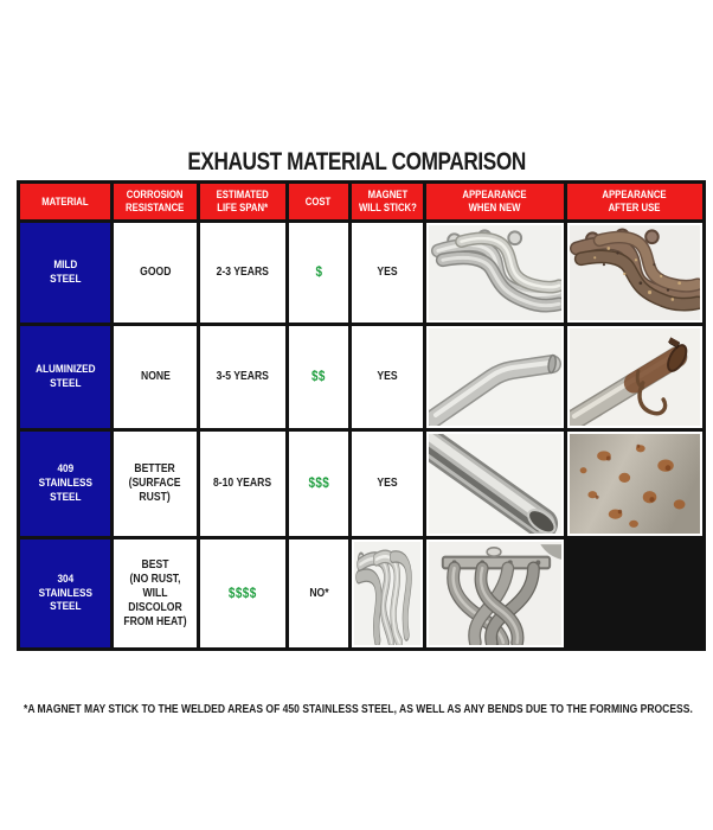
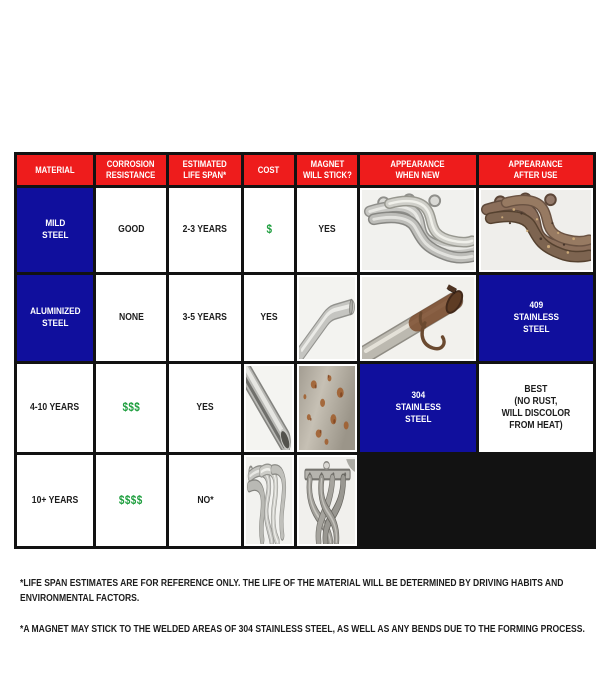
- EXHAUST MATERIAL COMPARISON
  MATERIAL
  CORROSION
  RESISTANCE
  ESTIMATED
  LIFE SPAN*
  COST
  MAGNET
  WILL STICK?
  APPEARANCE
  WHEN NEW
  APPEARANCE
  AFTER USE
  MILD
  STEEL
  GOOD
  2-3 YEARS
  $
  YES
  ALUMINIZED
  STEEL
  NONE
  3-5 YEARS
- $$
  YES
  409
  STAINLESS
  STEEL
- BETTER
- (SURFACE
- RUST)
- 8-10 YEARS
+ 4-10 YEARS
  $$$
  YES
  304
  STAINLESS
  STEEL
  BEST
  (NO RUST,
  WILL DISCOLOR
  FROM HEAT)
+ 10+ YEARS
  $$$$
  NO*
+ *LIFE SPAN ESTIMATES ARE FOR REFERENCE ONLY. THE LIFE OF THE MATERIAL WILL BE DETERMINED BY DRIVING HABITS AND ENVIRONMENTAL FACTORS.
- *A MAGNET MAY STICK TO THE WELDED AREAS OF 450 STAINLESS STEEL, AS WELL AS ANY BENDS DUE TO THE FORMING PROCESS.
+ *A MAGNET MAY STICK TO THE WELDED AREAS OF 304 STAINLESS STEEL, AS WELL AS ANY BENDS DUE TO THE FORMING PROCESS.
